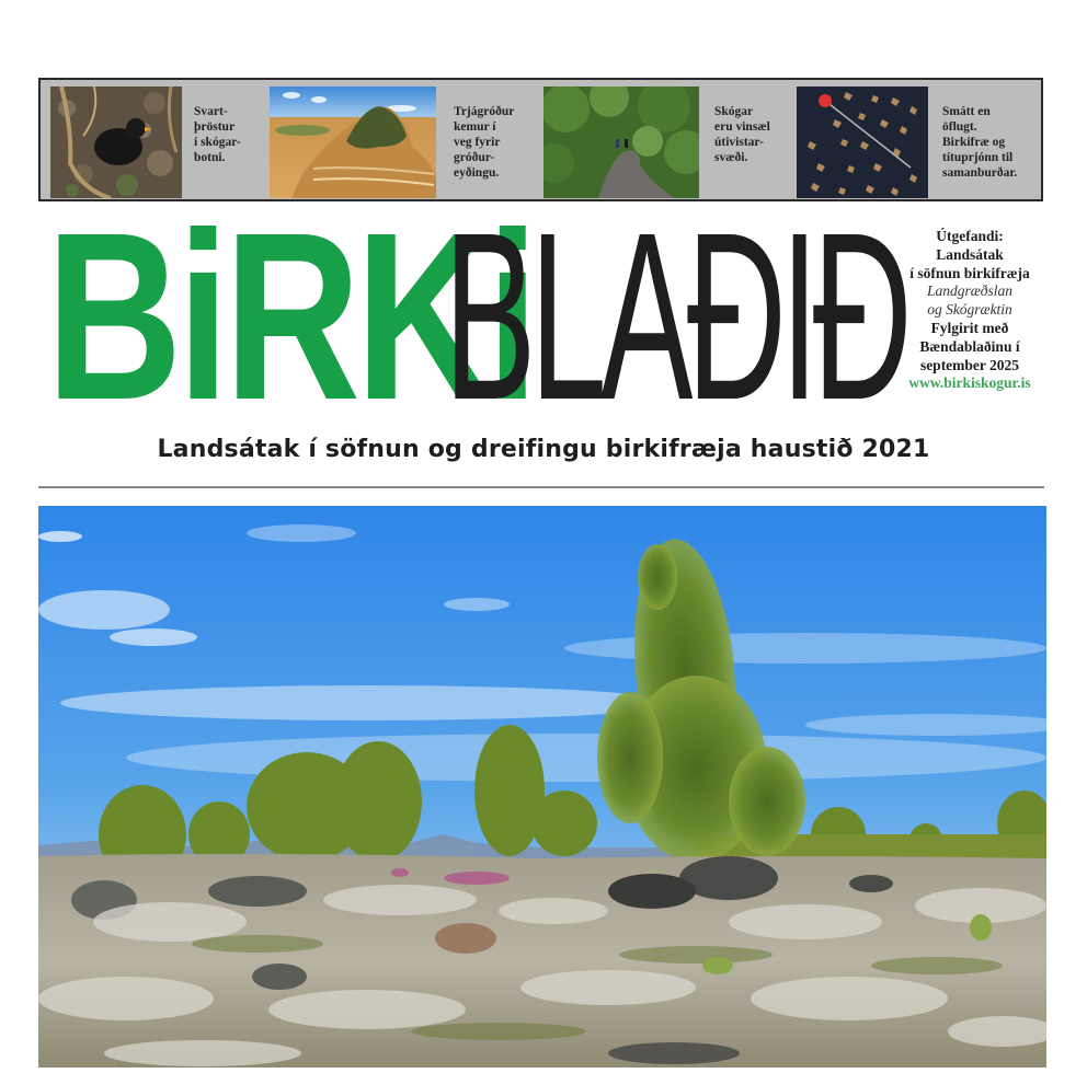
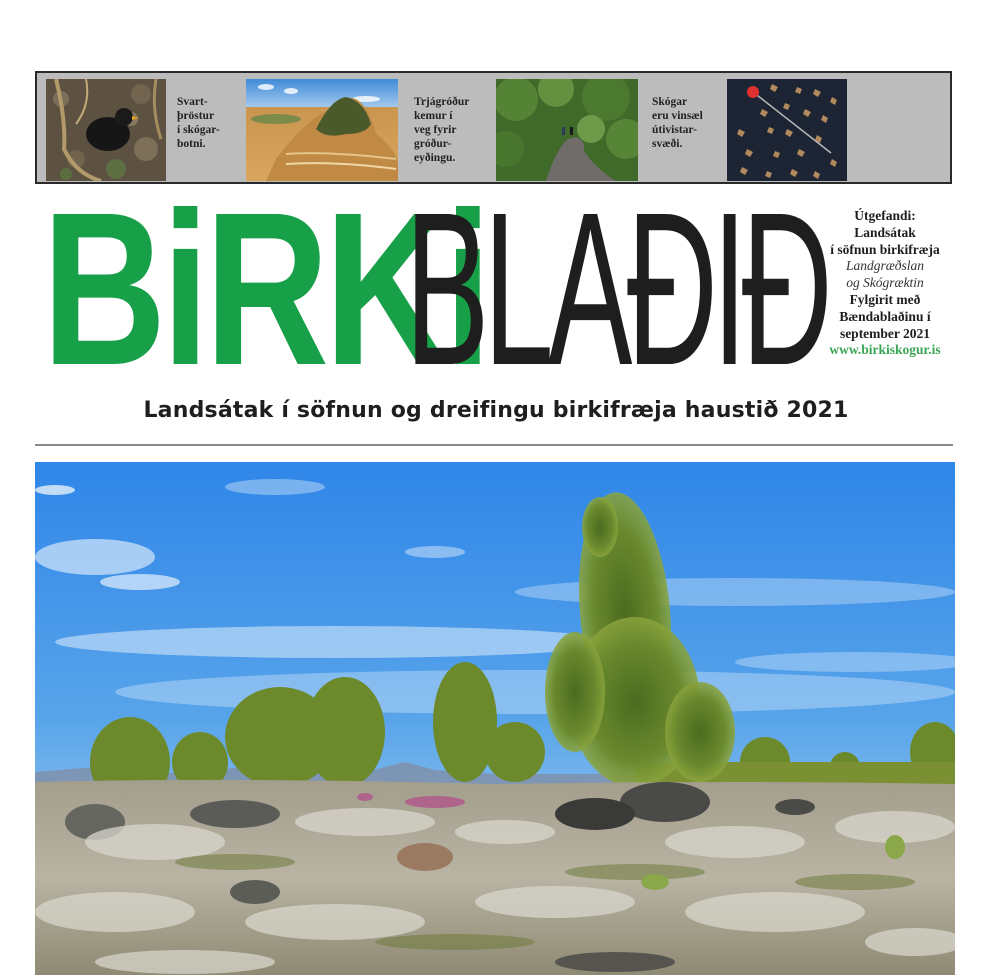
  Svart-
  þröstur
  í skógar-
  botni.
  Trjágróður
  kemur í
  veg fyrir
  gróður-
  eyðingu.
  Skógar
  eru vinsæl
  útivistar-
  svæði.
- Smátt en
- öflugt.
- Birkifræ og
- títuprjónn til
- samanburðar.
  BiRKi
  BLAÐIÐ
  Útgefandi:
  Landsátak
  í söfnun birkifræja
  Landgræðslan
  og Skógræktin
  Fylgirit með
  Bændablaðinu í
- september 2025
+ september 2021
  www.birkiskogur.is
  Landsátak í söfnun og dreifingu birkifræja haustið 2021
